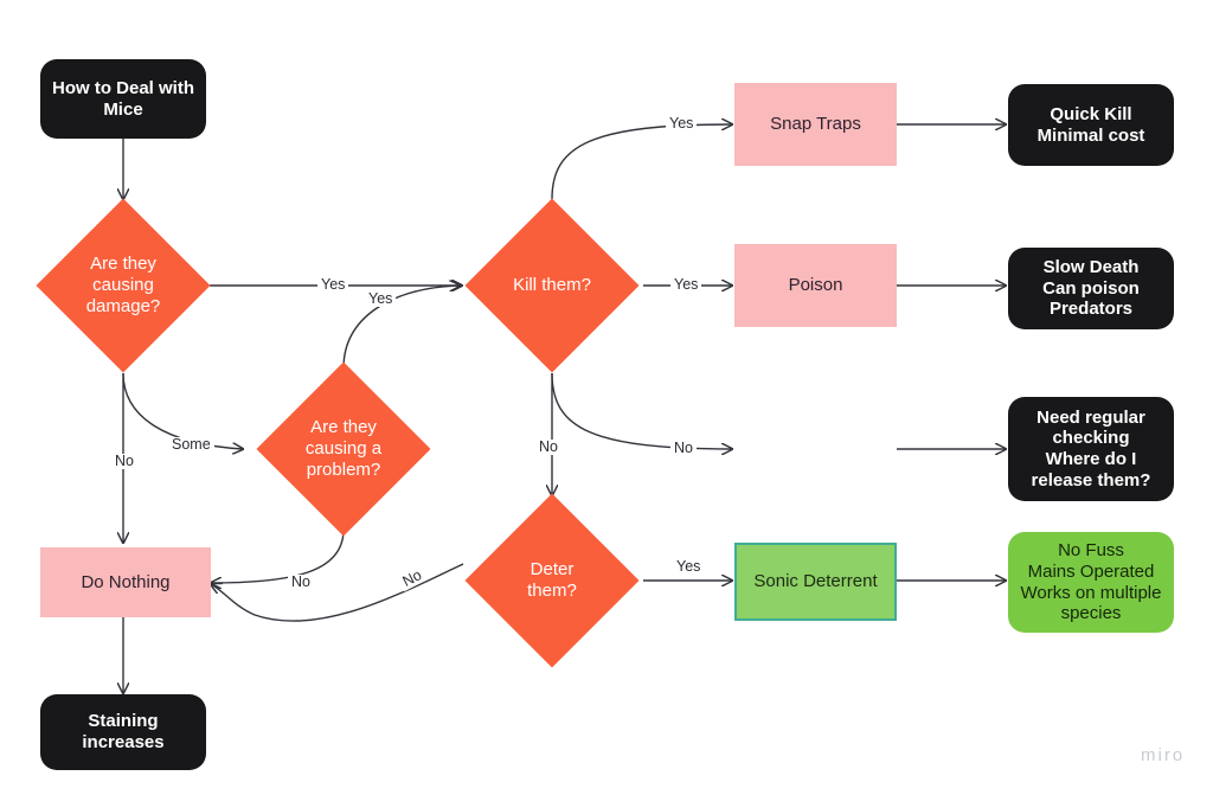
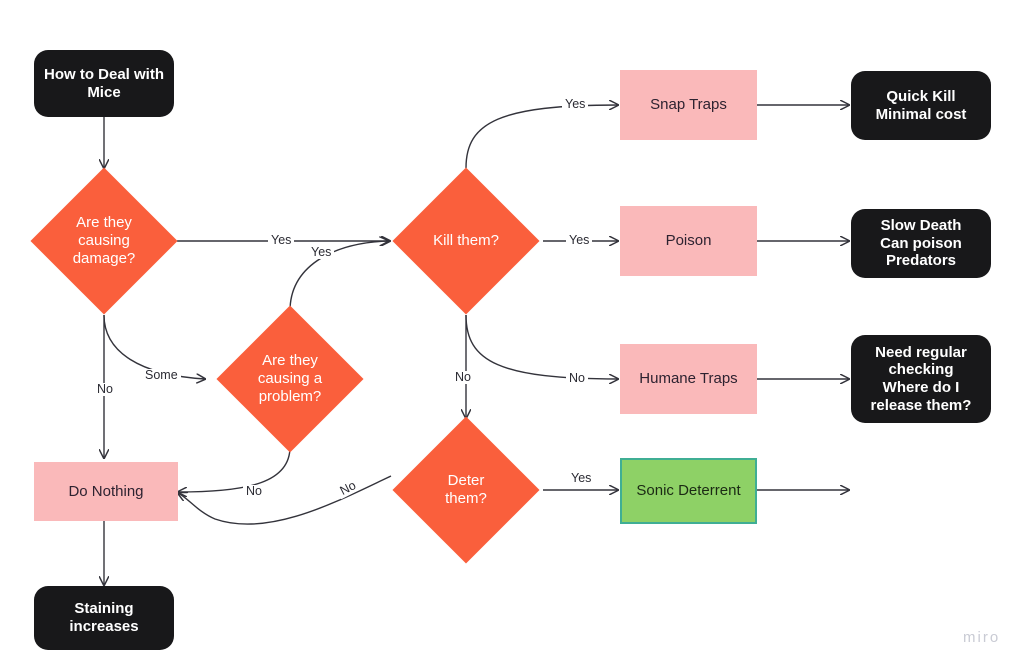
  How to Deal with
  Mice
  Are they
  causing
  damage?
  Are they
  causing a
  problem?
  Kill them?
  Deter
  them?
  Do Nothing
  Staining
  increases
  Snap Traps
  Quick Kill
  Minimal cost
  Poison
  Slow Death
  Can poison
  Predators
+ Humane Traps
  Need regular
  checking
  Where do I
  release them?
  Sonic Deterrent
- No Fuss
- Mains Operated
- Works on multiple
- species
  Yes
  Some
  No
  Yes
  No
  Yes
  Yes
  No
  No
  Yes
  miro
